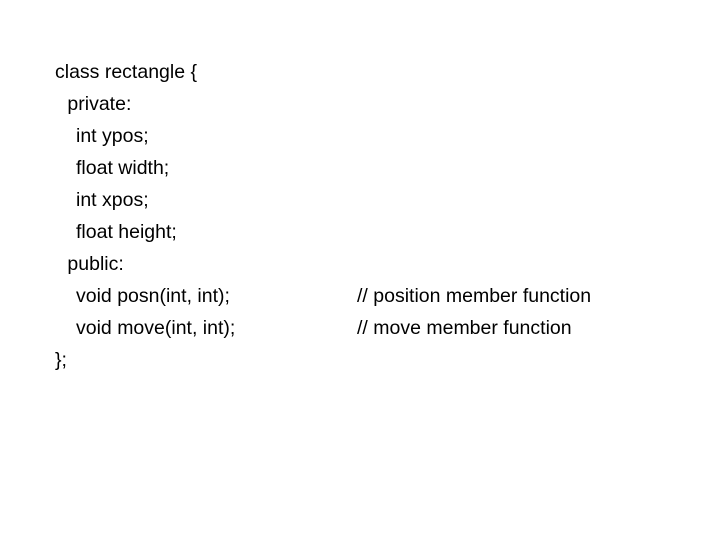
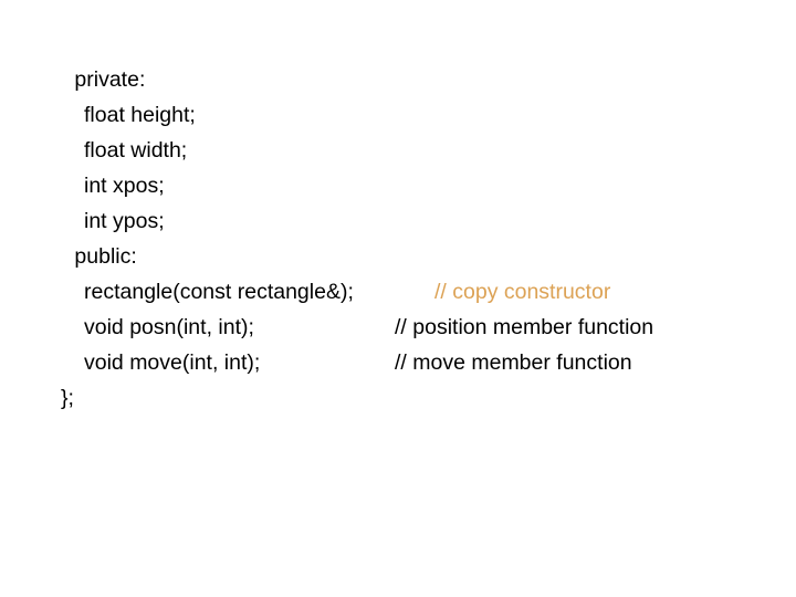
- class rectangle {
  private:
- int ypos;
+ float height;
  float width;
  int xpos;
- float height;
+ int ypos;
  public:
+ rectangle(const rectangle&);
+ // copy constructor
  void posn(int, int);
  // position member function
  void move(int, int);
  // move member function
  };
